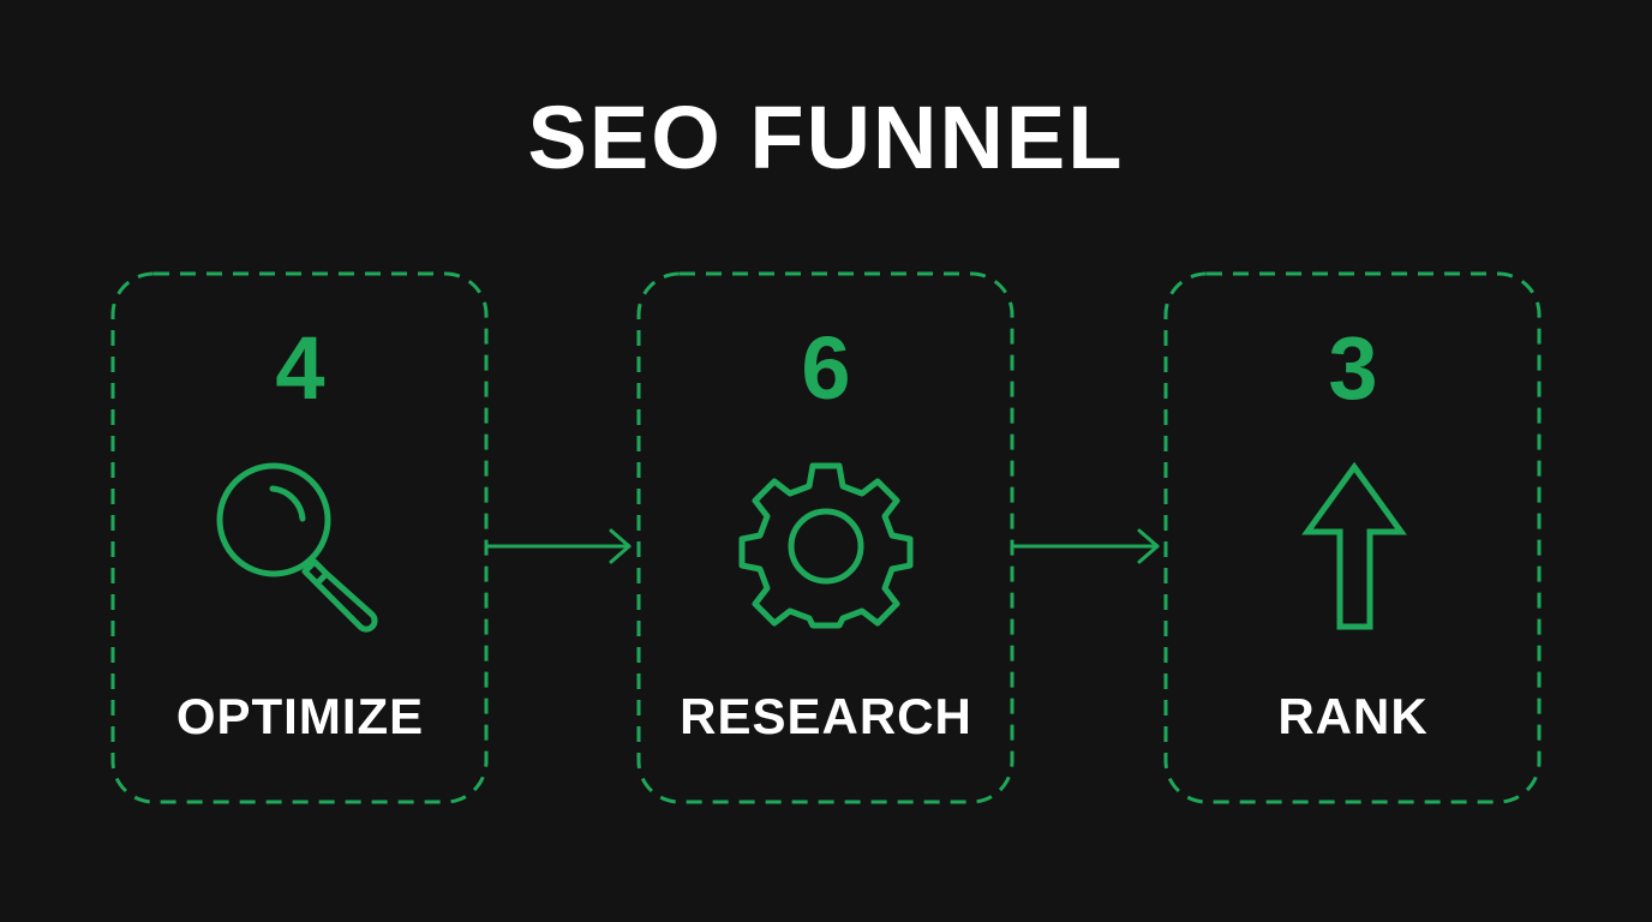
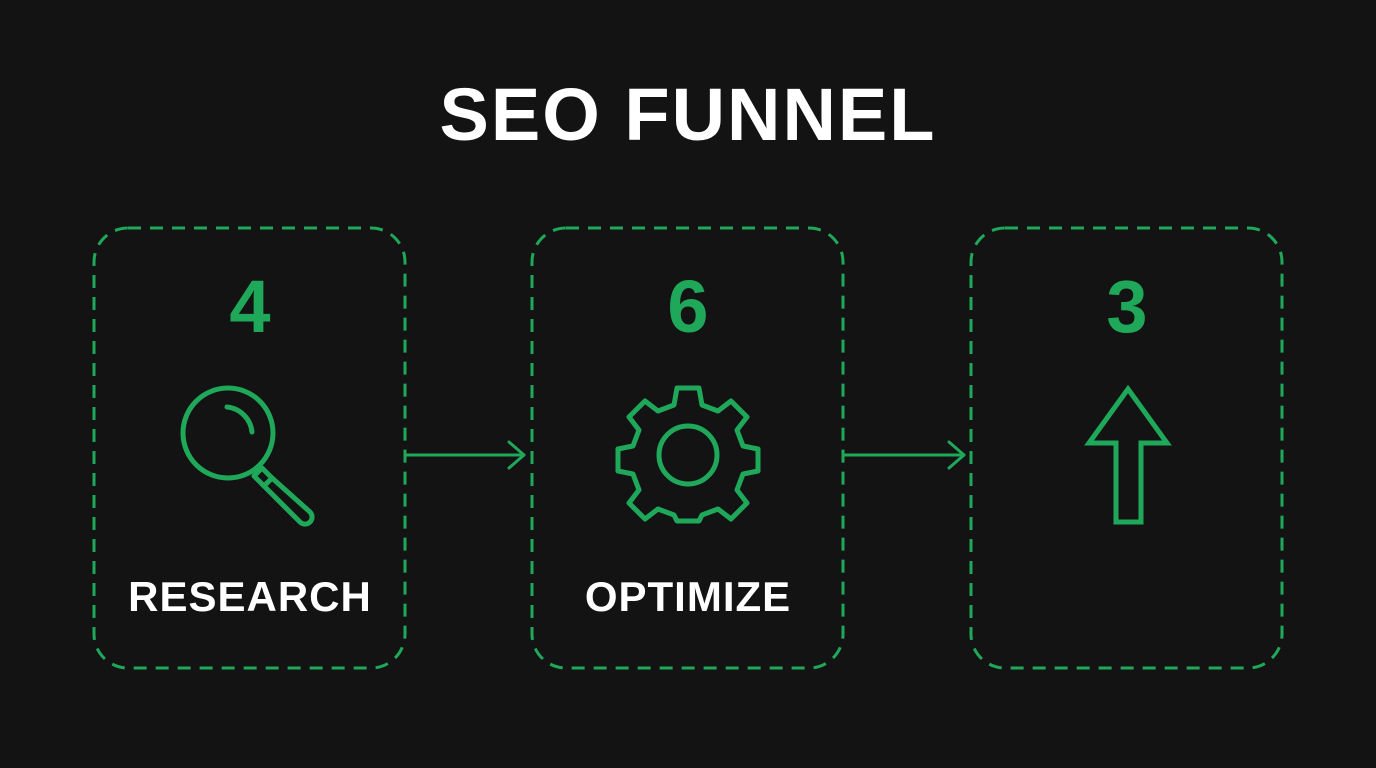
  SEO FUNNEL
  4
- OPTIMIZE
+ RESEARCH
  6
- RESEARCH
+ OPTIMIZE
  3
- RANK
